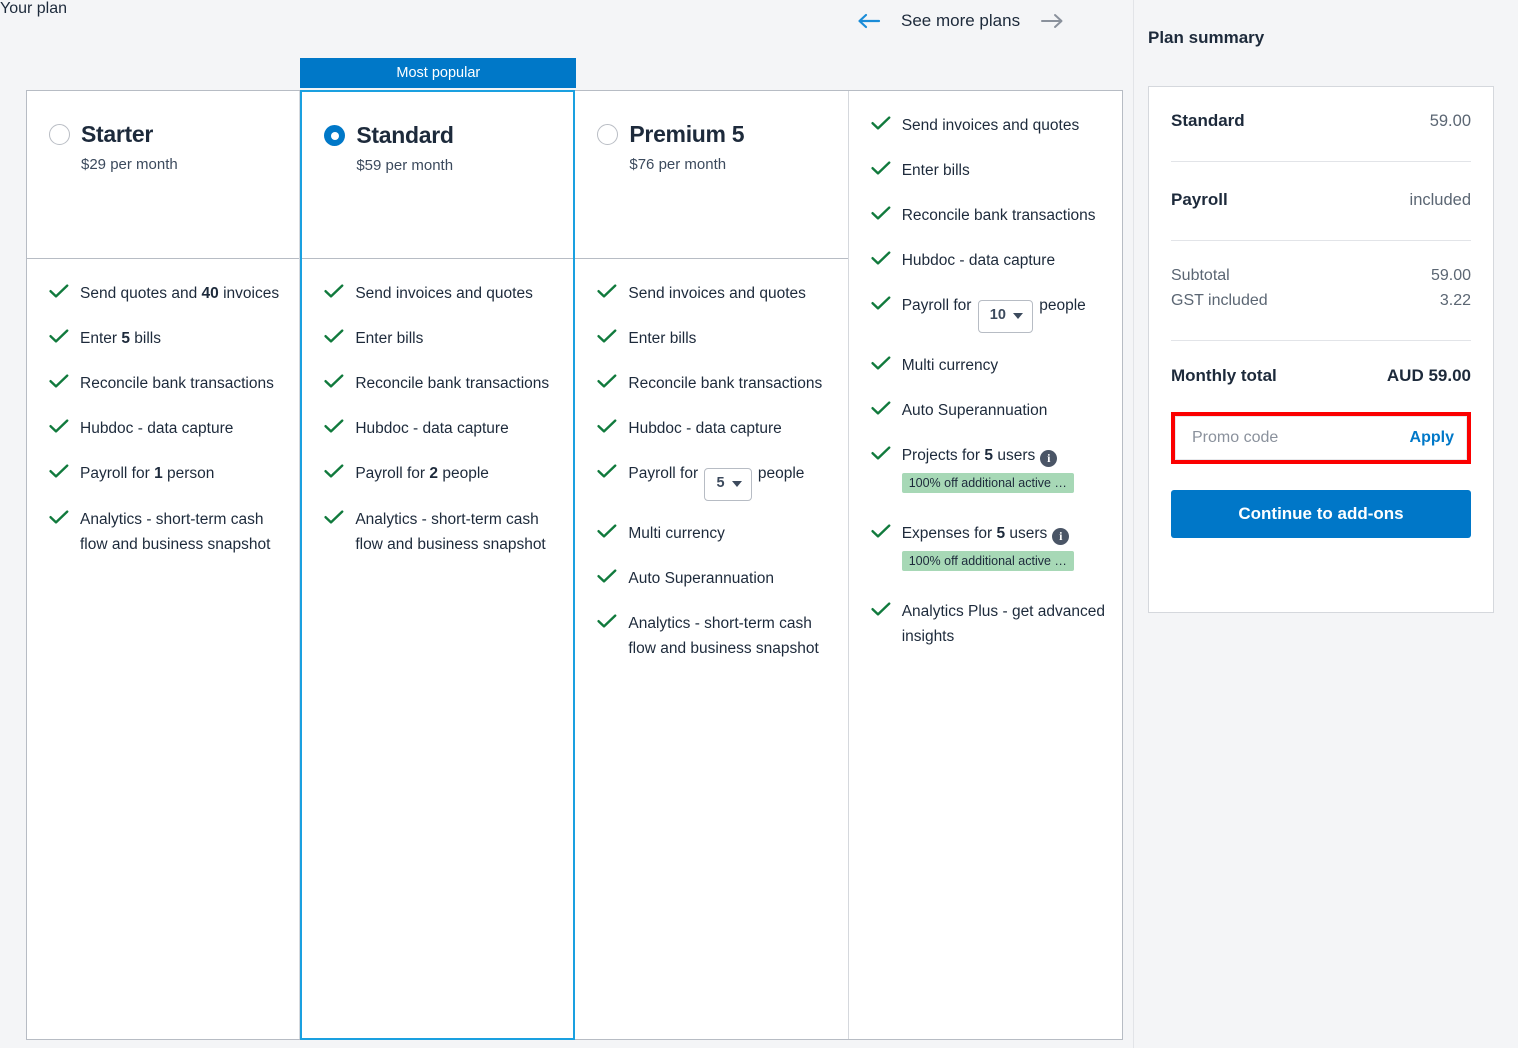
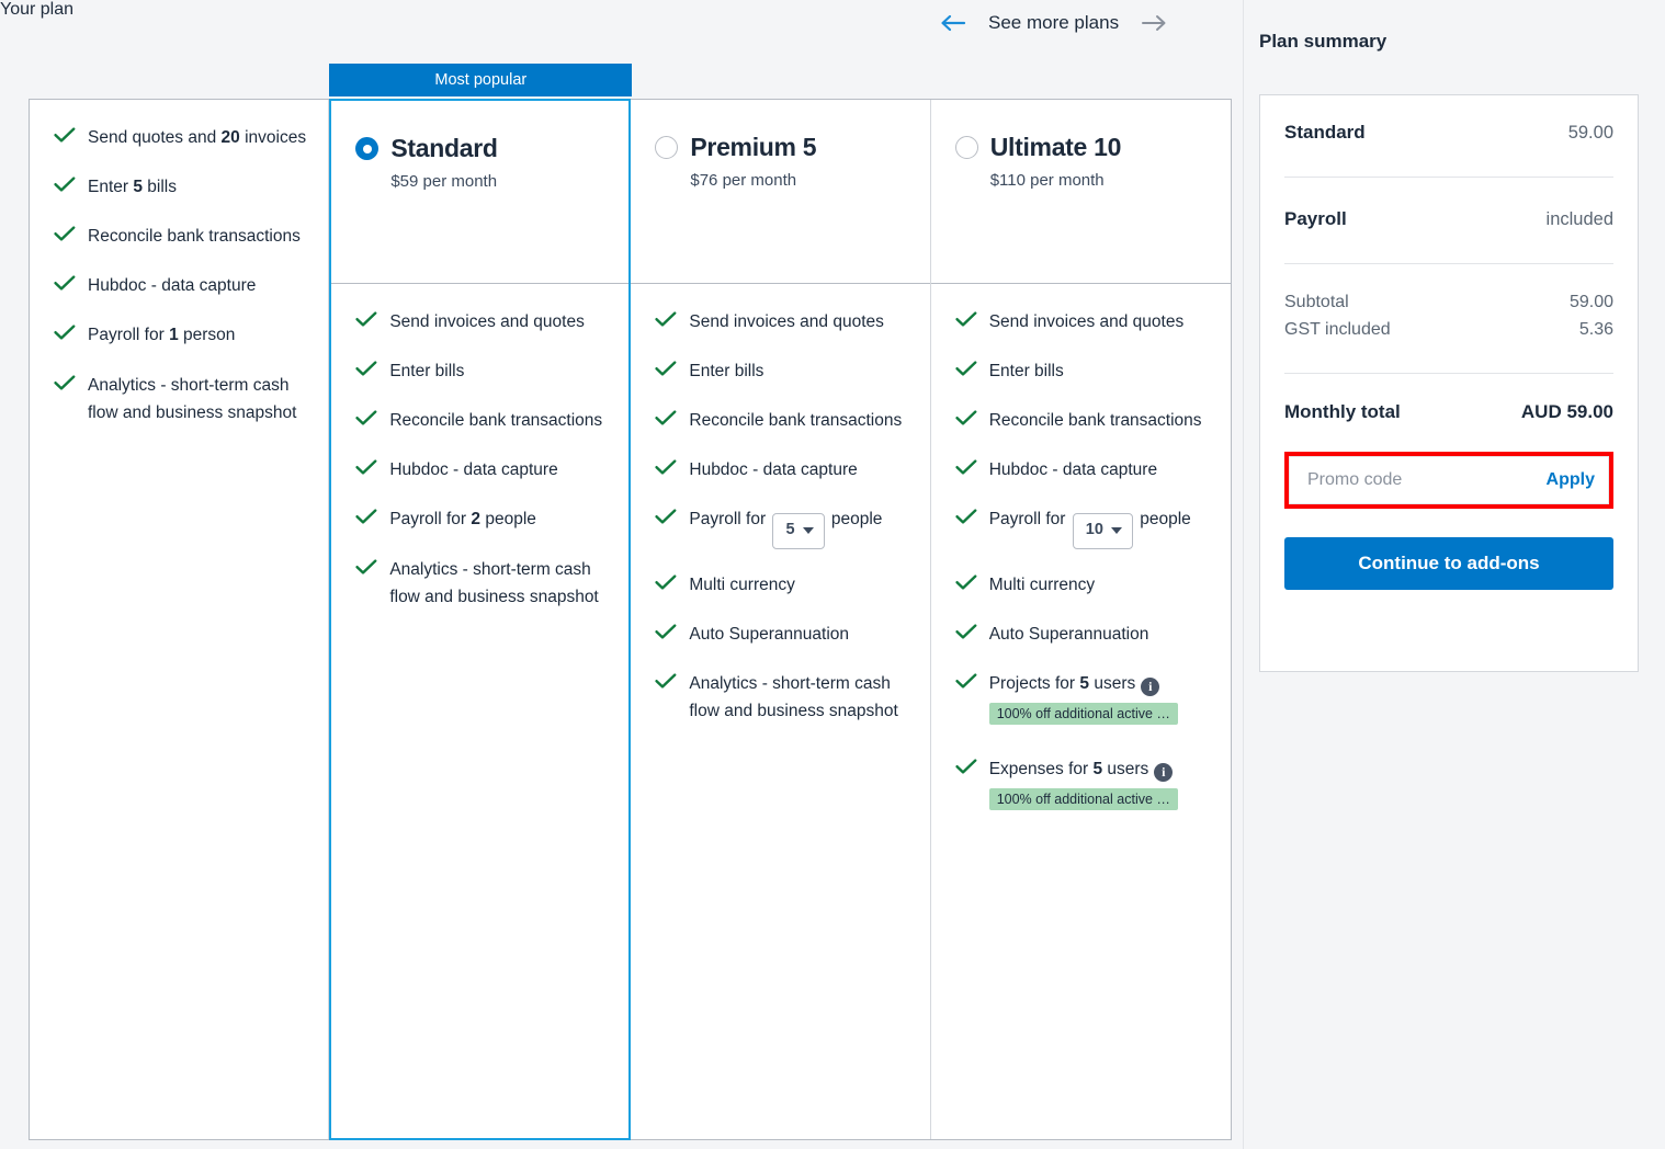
  Your plan
  See more plans
  Plan summary
- Starter
- $29 per month
- Send quotes and 40 invoices
+ Send quotes and 20 invoices
  Enter 5 bills
  Reconcile bank transactions
  Hubdoc - data capture
  Payroll for 1 person
  Analytics - short-term cash flow and business snapshot
  Most popular
  Standard
  $59 per month
  Send invoices and quotes
  Enter bills
  Reconcile bank transactions
  Hubdoc - data capture
  Payroll for 2 people
  Analytics - short-term cash flow and business snapshot
  Premium 5
  $76 per month
  Send invoices and quotes
  Enter bills
  Reconcile bank transactions
  Hubdoc - data capture
  Payroll for
  5
  people
  Multi currency
  Auto Superannuation
  Analytics - short-term cash flow and business snapshot
+ Ultimate 10
+ $110 per month
  Send invoices and quotes
  Enter bills
  Reconcile bank transactions
  Hubdoc - data capture
  Payroll for
  10
  people
  Multi currency
  Auto Superannuation
  Projects for 5 users i
  100% off additional active …
  Expenses for 5 users i
  100% off additional active …
- Analytics Plus - get advanced insights
  Standard
  59.00
  Payroll
  included
  Subtotal
  59.00
  GST included
- 3.22
+ 5.36
  Monthly total
  AUD 59.00
  Promo code
  Apply
  Continue to add-ons
